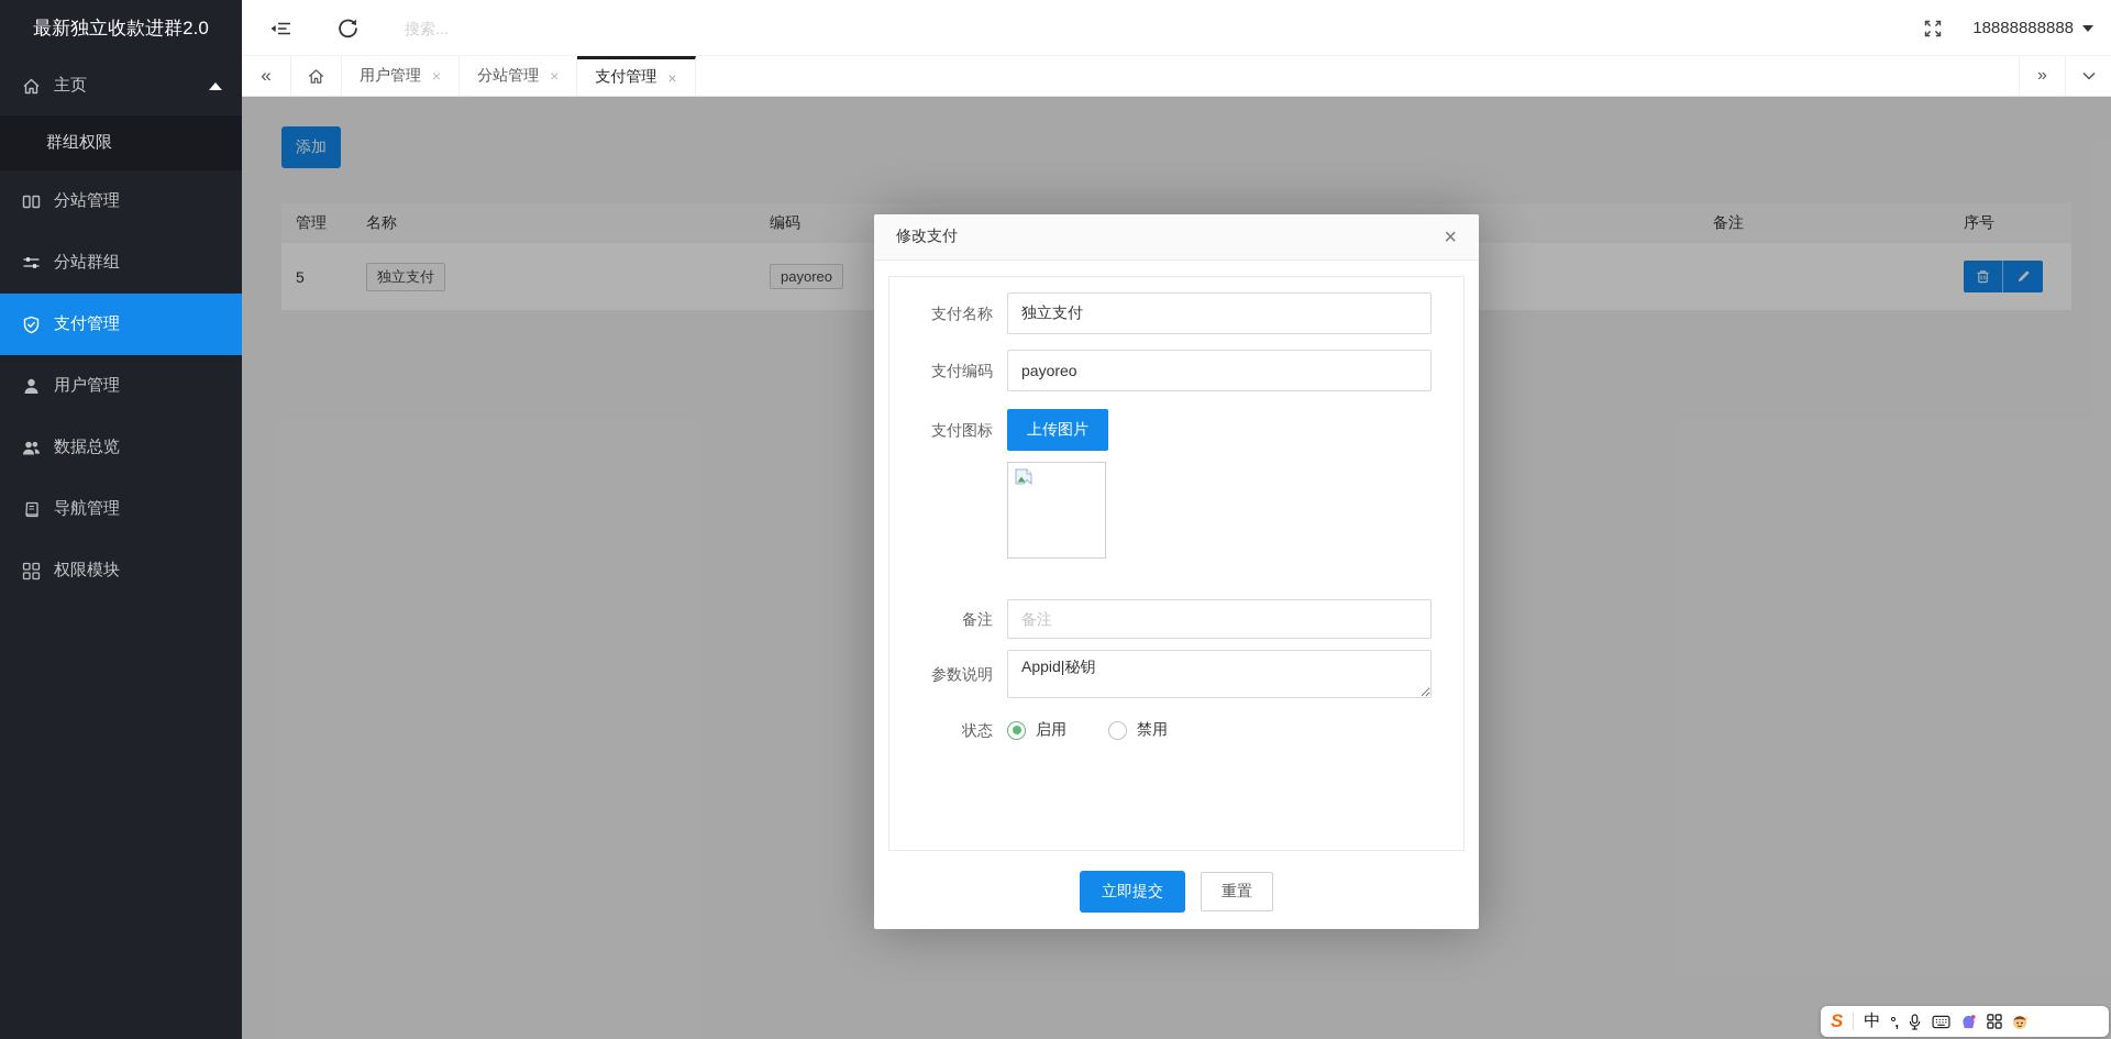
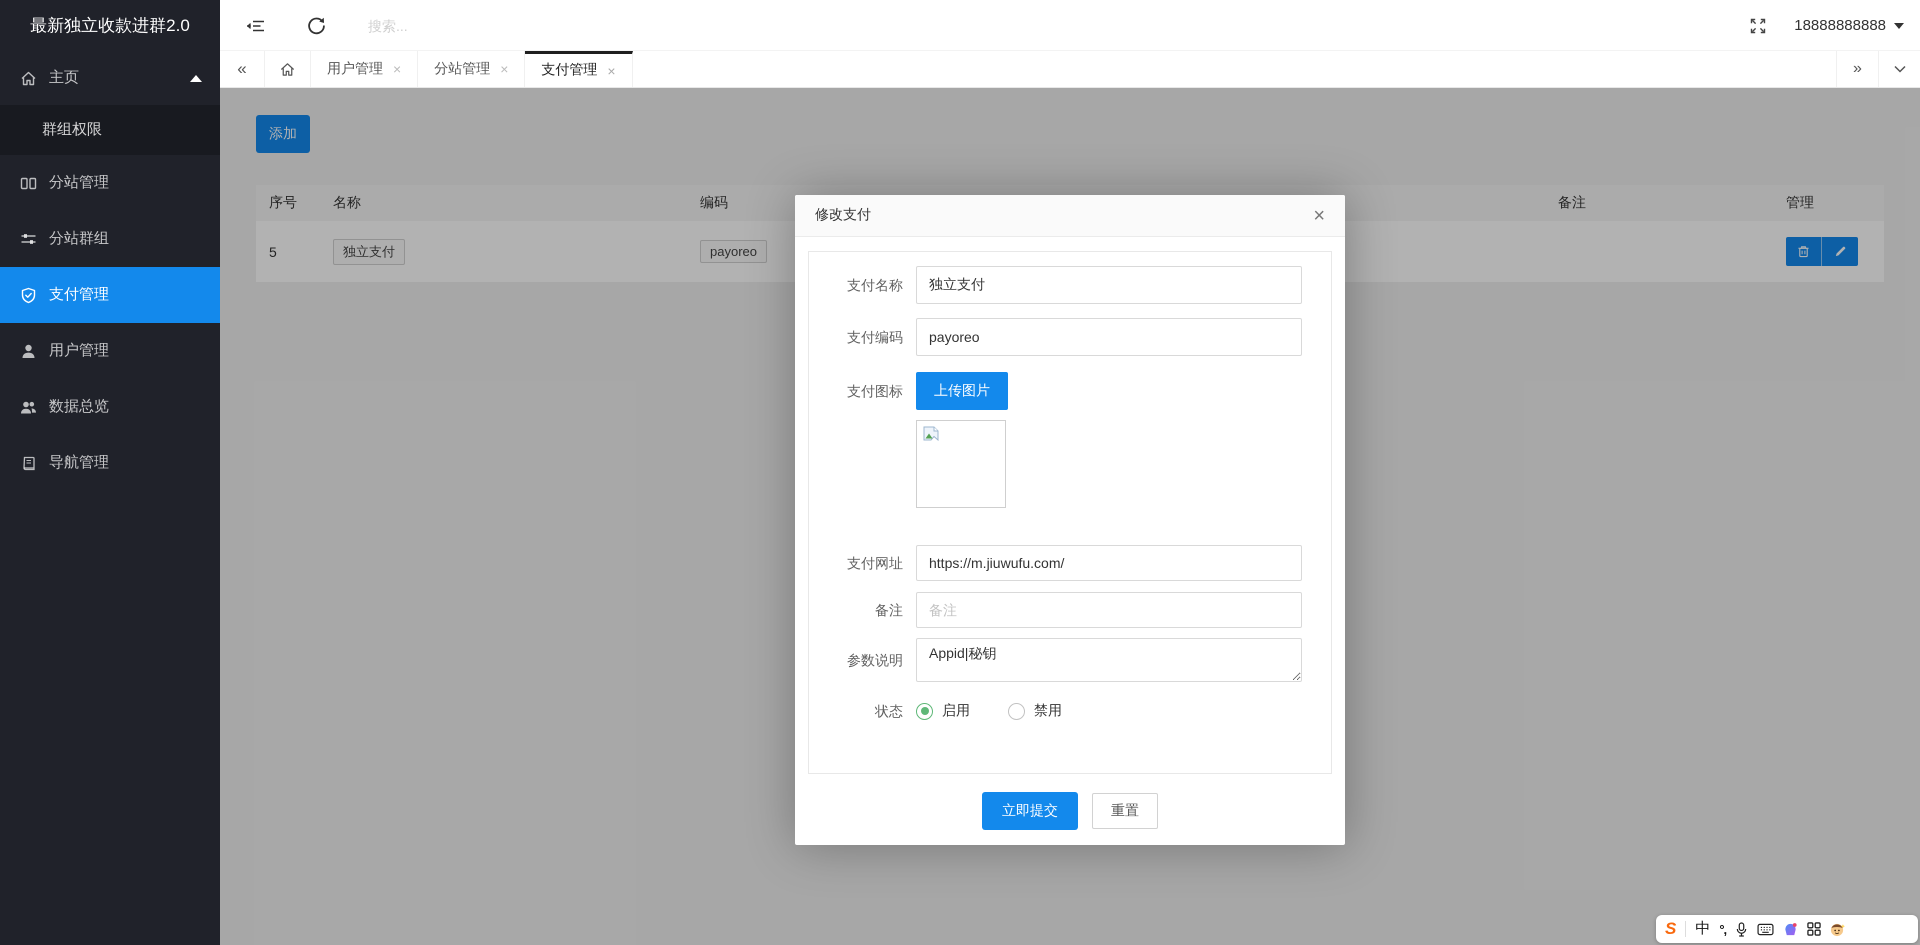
  最新独立收款进群2.0
  主页
  群组权限
  分站管理
  分站群组
  支付管理
  用户管理
  数据总览
  导航管理
- 权限模块
  搜索...
  18888888888
  «
  用户管理
  ×
  分站管理
  ×
  支付管理
  ×
  »
  添加
- 管理
+ 序号
  名称
  编码
  备注
- 序号
+ 管理
  5
  独立支付
  payoreo
  修改支付
  ×
  支付名称
  独立支付
  支付编码
  payoreo
  支付图标
  上传图片
+ 支付网址
+ https://m.jiuwufu.com/
  备注
  备注
  参数说明
  Appid|秘钥
  状态
  启用
  禁用
  立即提交
  重置
  S
  中
  °,
